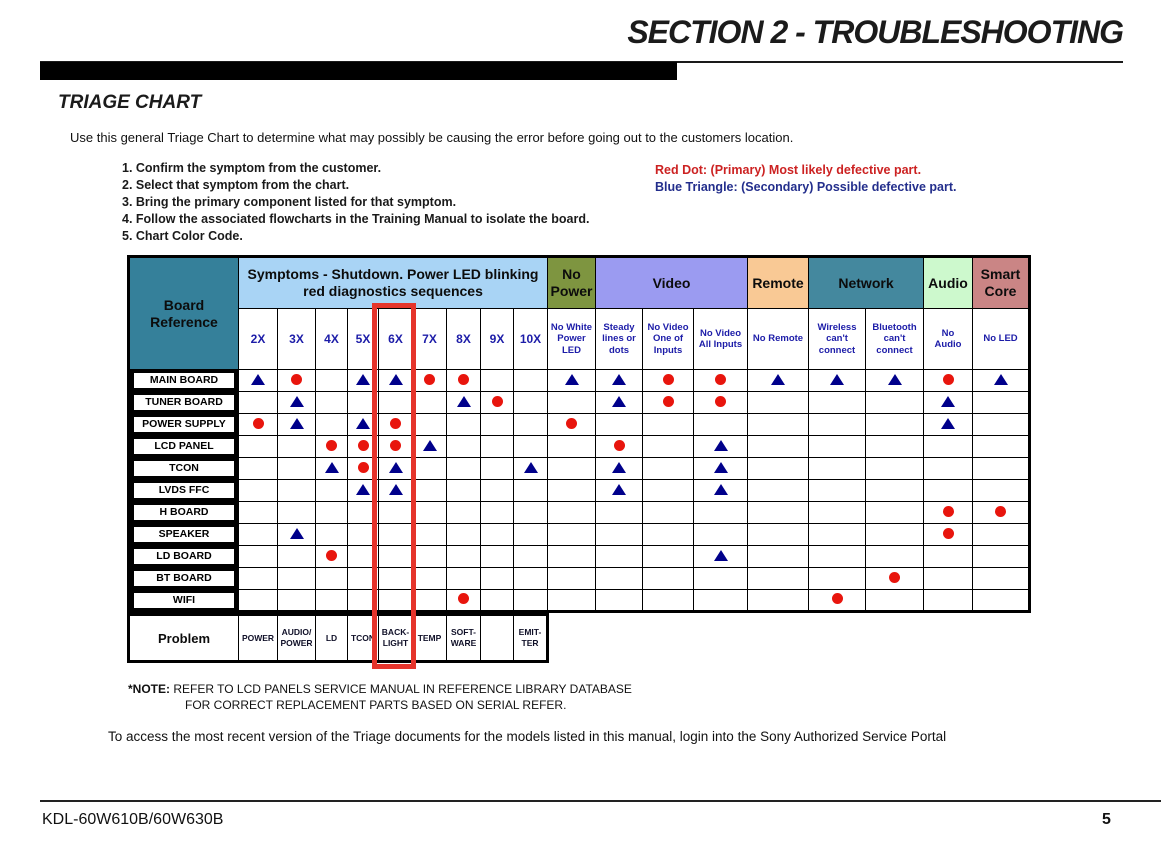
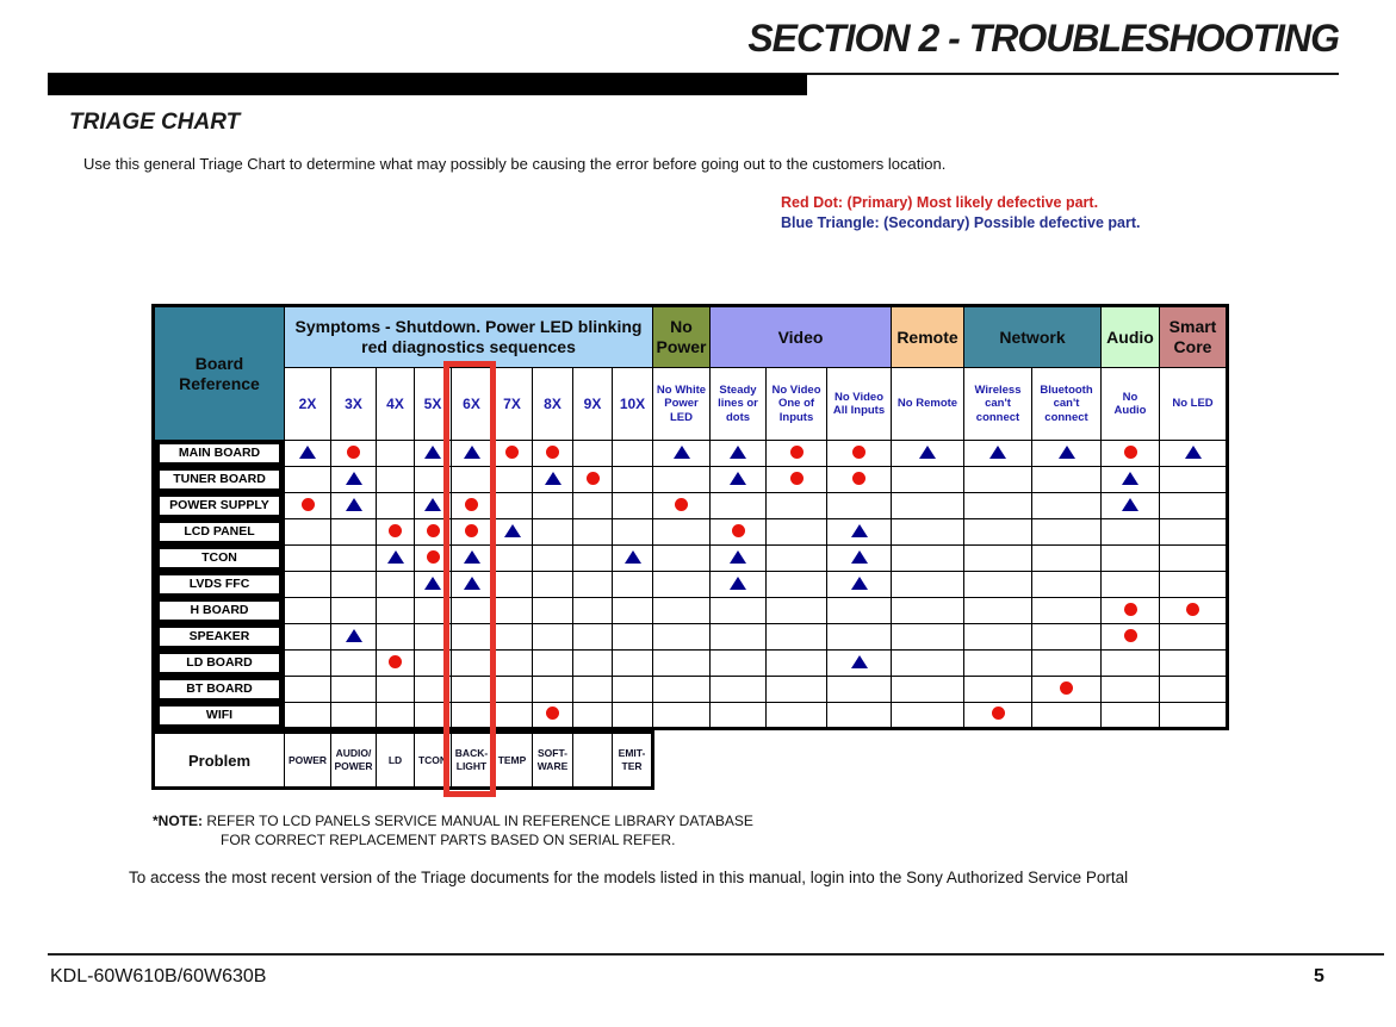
  SECTION 2 - TROUBLESHOOTING
  TRIAGE CHART
  Use this general Triage Chart to determine what may possibly be causing the error before going out to the customers location.
- 1. Confirm the symptom from the customer.
- 2. Select that symptom from the chart.
- 3. Bring the primary component listed for that symptom.
- 4. Follow the associated flowcharts in the Training Manual to isolate the board.
- 5. Chart Color Code.
  Red Dot: (Primary) Most likely defective part.
  Blue Triangle: (Secondary) Possible defective part.
  Board Reference	Symptoms - Shutdown. Power LED blinking red diagnostics sequences	No Power	Video	Remote	Network	Audio	Smart Core
  2X	3X	4X	5X	6X	7X	8X	9X	10X	No White Power LED	Steady lines or dots	No Video One of Inputs	No Video All Inputs	No Remote	Wireless can't connect	Bluetooth can't connect	No Audio	No LED
  MAIN BOARD
  TUNER BOARD
  POWER SUPPLY
  LCD PANEL
  TCON
  LVDS FFC
  H BOARD
  SPEAKER
  LD BOARD
  BT BOARD
  WIFI
  Problem	POWER	AUDIO/ POWER	LD	TCON	BACK- LIGHT	TEMP	SOFT- WARE		EMIT- TER
  *NOTE: REFER TO LCD PANELS SERVICE MANUAL IN REFERENCE LIBRARY DATABASE
  FOR CORRECT REPLACEMENT PARTS BASED ON SERIAL REFER.
  To access the most recent version of the Triage documents for the models listed in this manual, login into the Sony Authorized Service Portal
  KDL-60W610B/60W630B
  5
